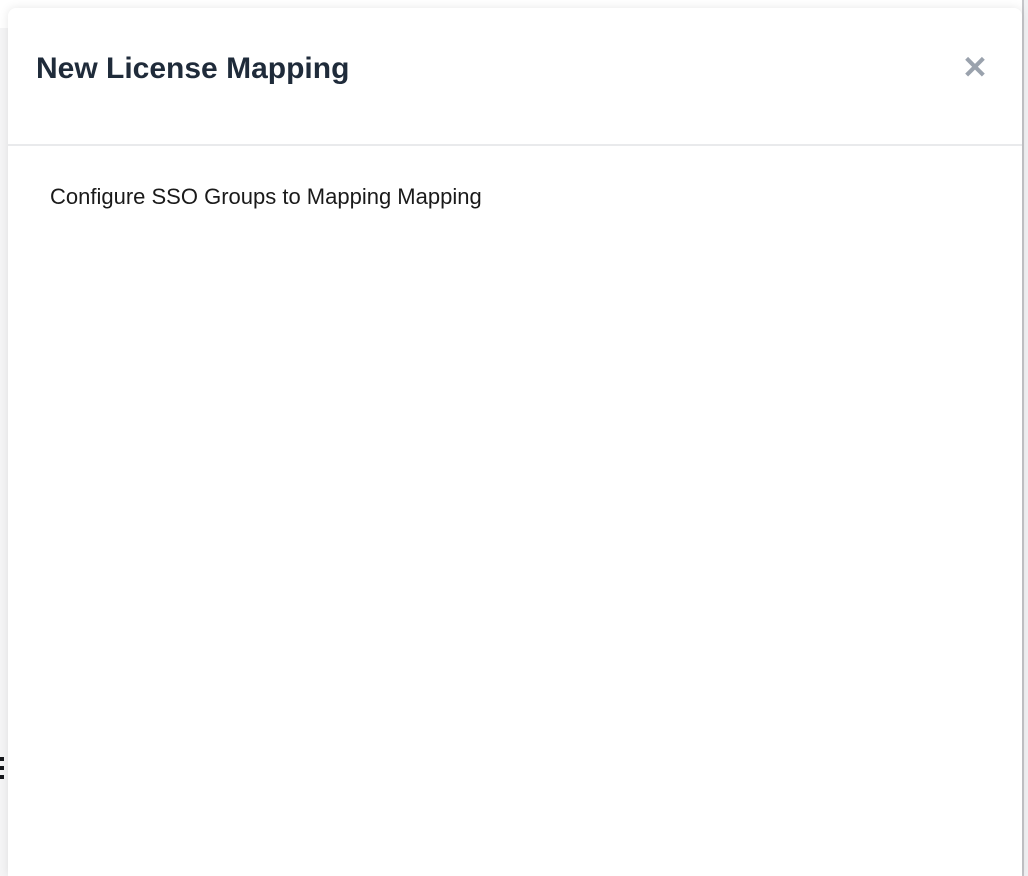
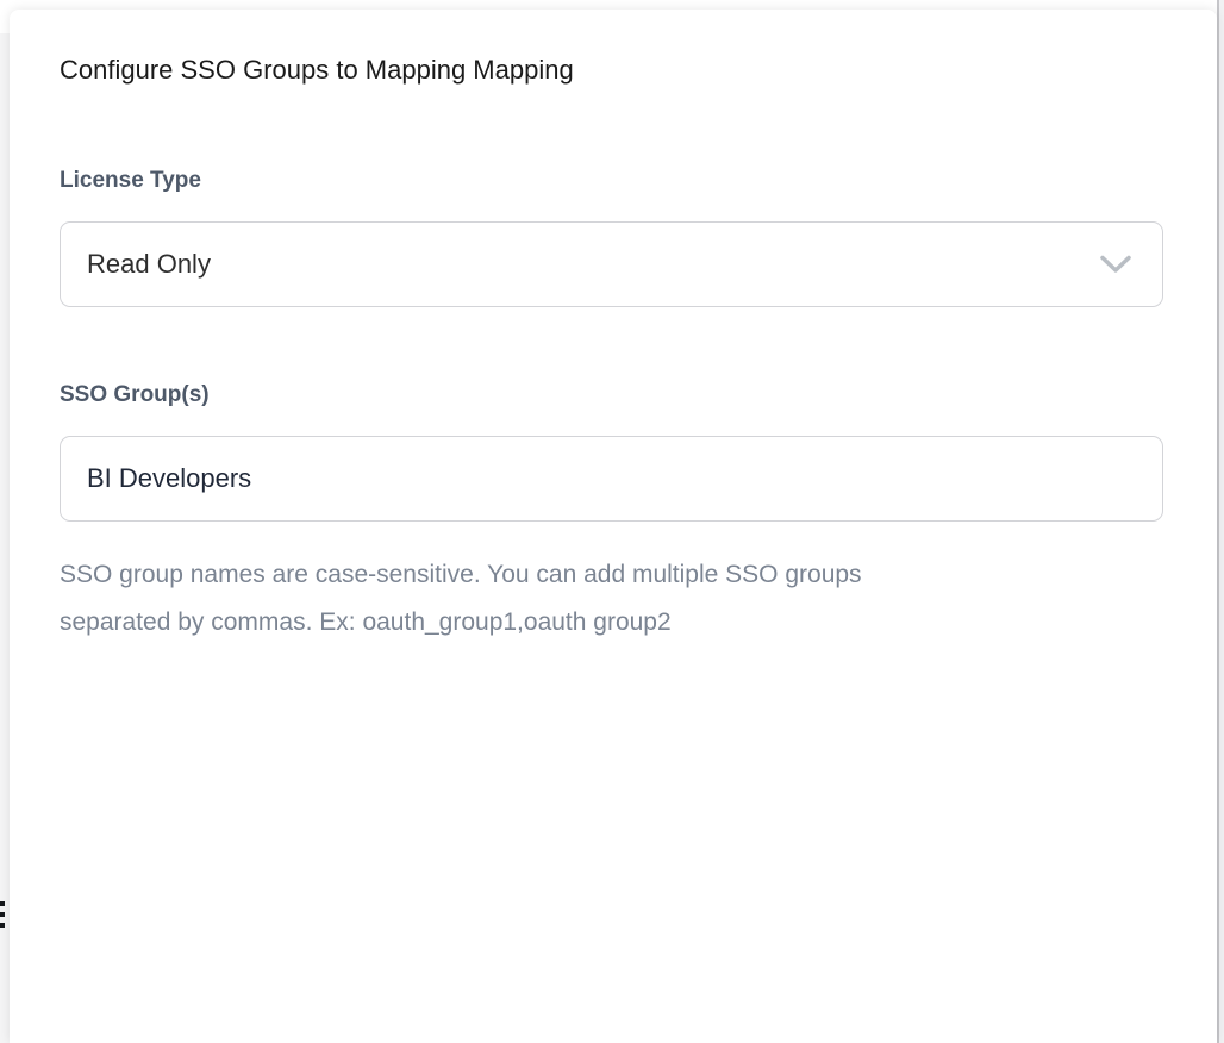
- New License Mapping
- ✕
  Configure SSO Groups to Mapping Mapping
+ License Type
+ Read Only
+ SSO Group(s)
+ BI Developers
+ SSO group names are case-sensitive. You can add multiple SSO groups
+ separated by commas. Ex: oauth_group1,oauth group2
